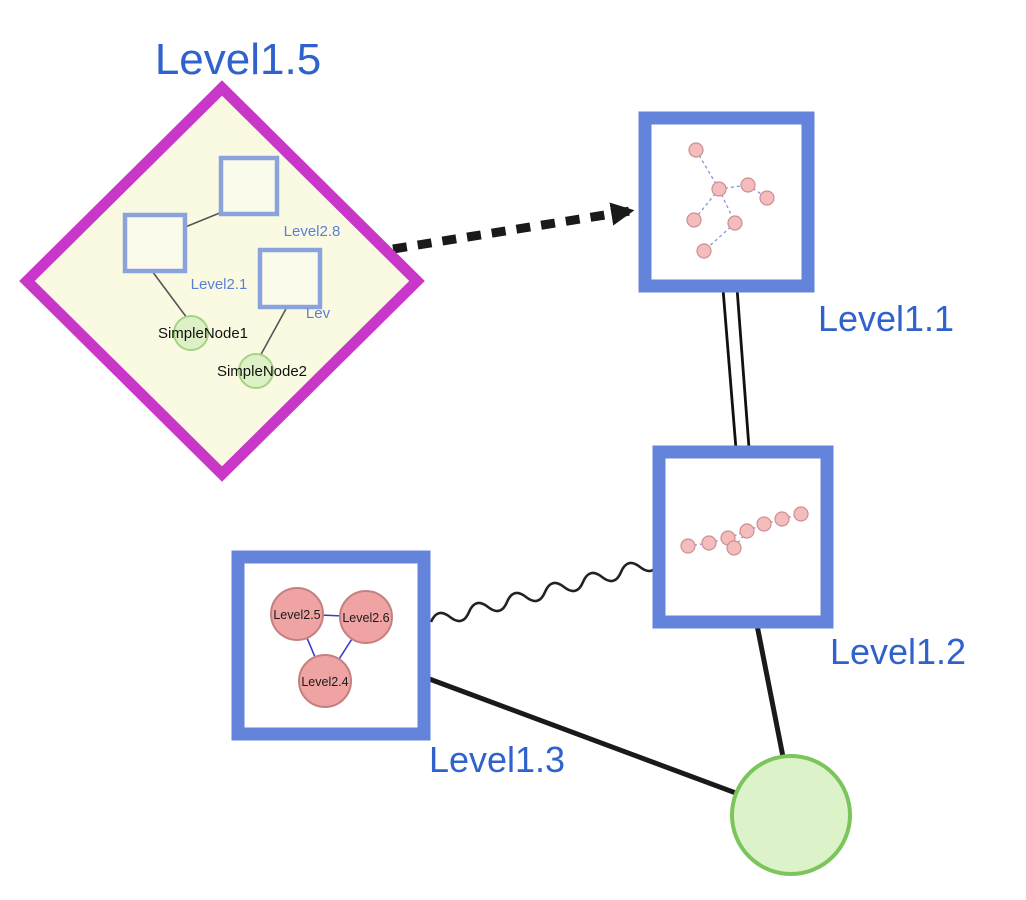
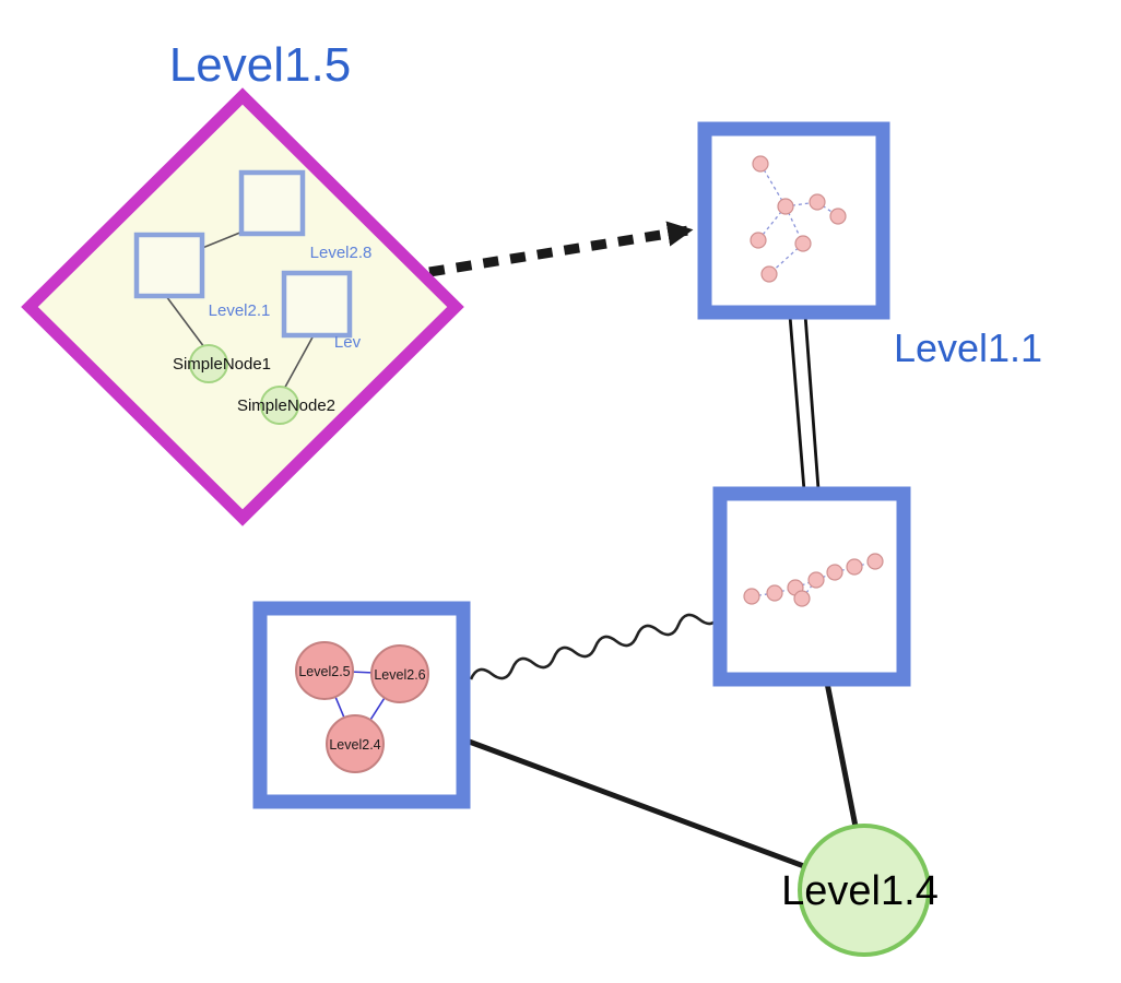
  Level2.8
  Level2.1
  Lev
  SimpleNode1
  SimpleNode2
  Level2.5
  Level2.6
  Level2.4
+ Level1.4
  Level1.5
  Level1.1
- Level1.2
- Level1.3
